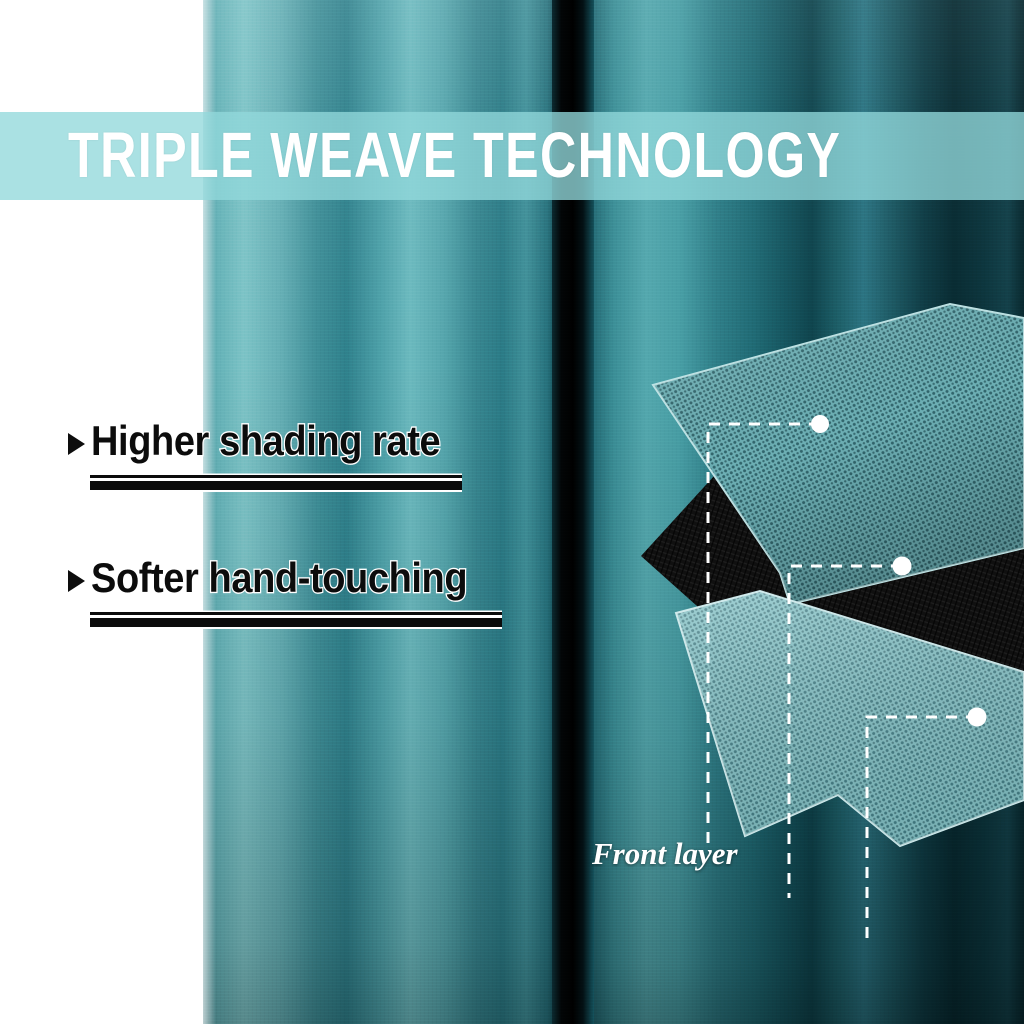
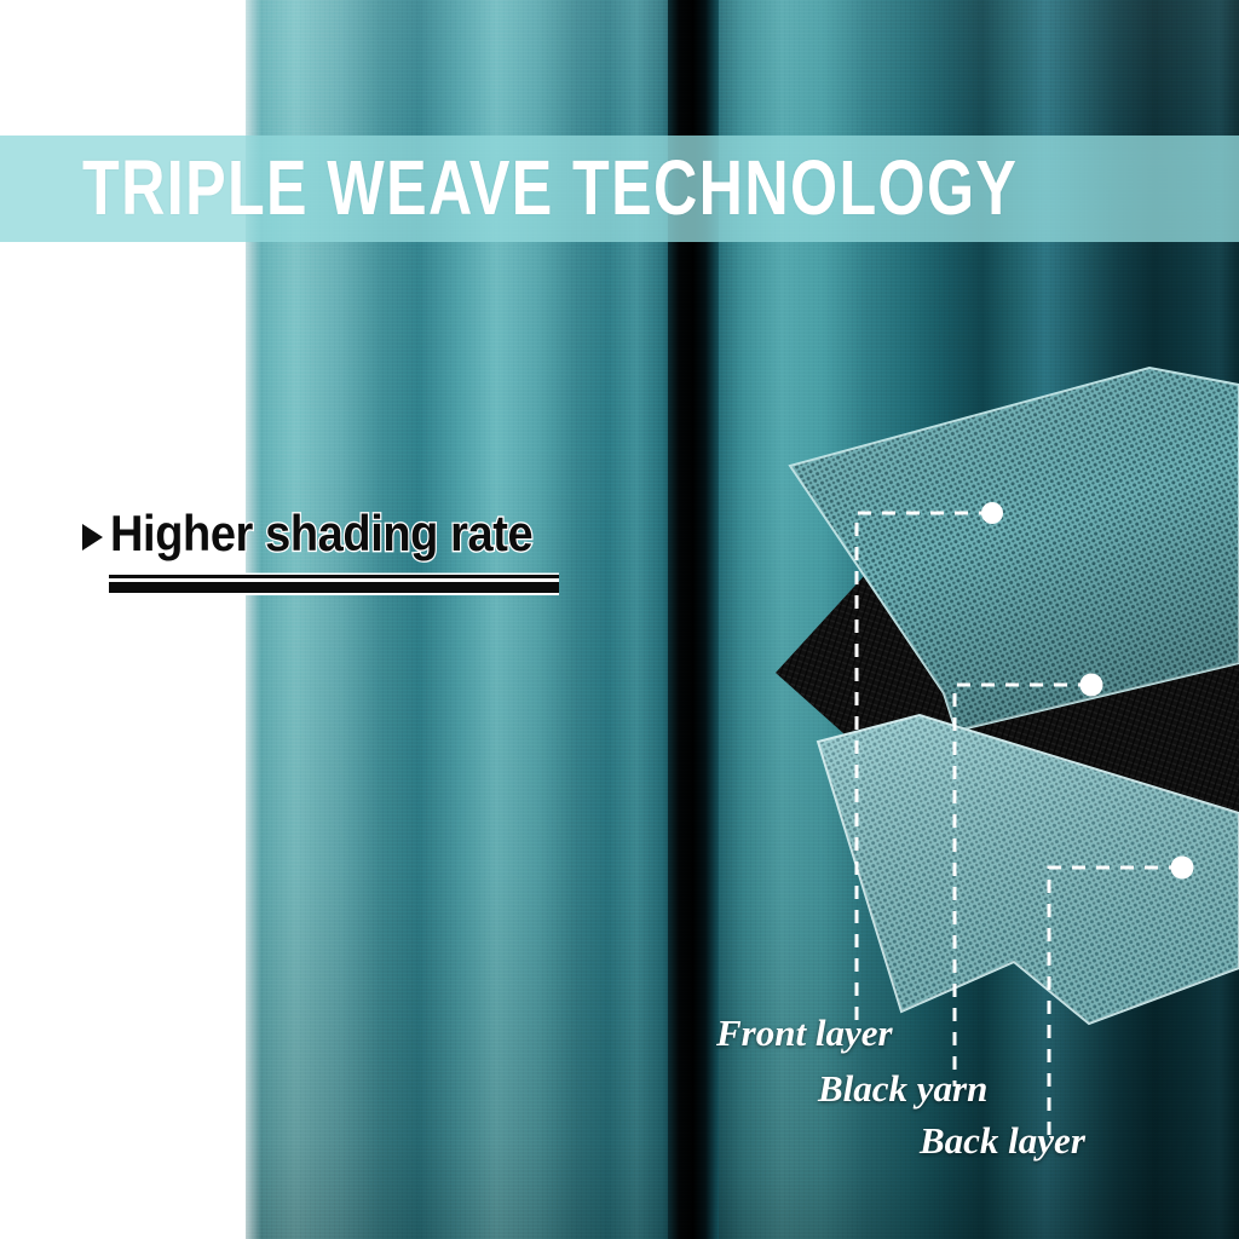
  Front layer
+ Black yarn
+ Back layer
  TRIPLE WEAVE TECHNOLOGY
  Higher shading rate
- Softer hand-touching
